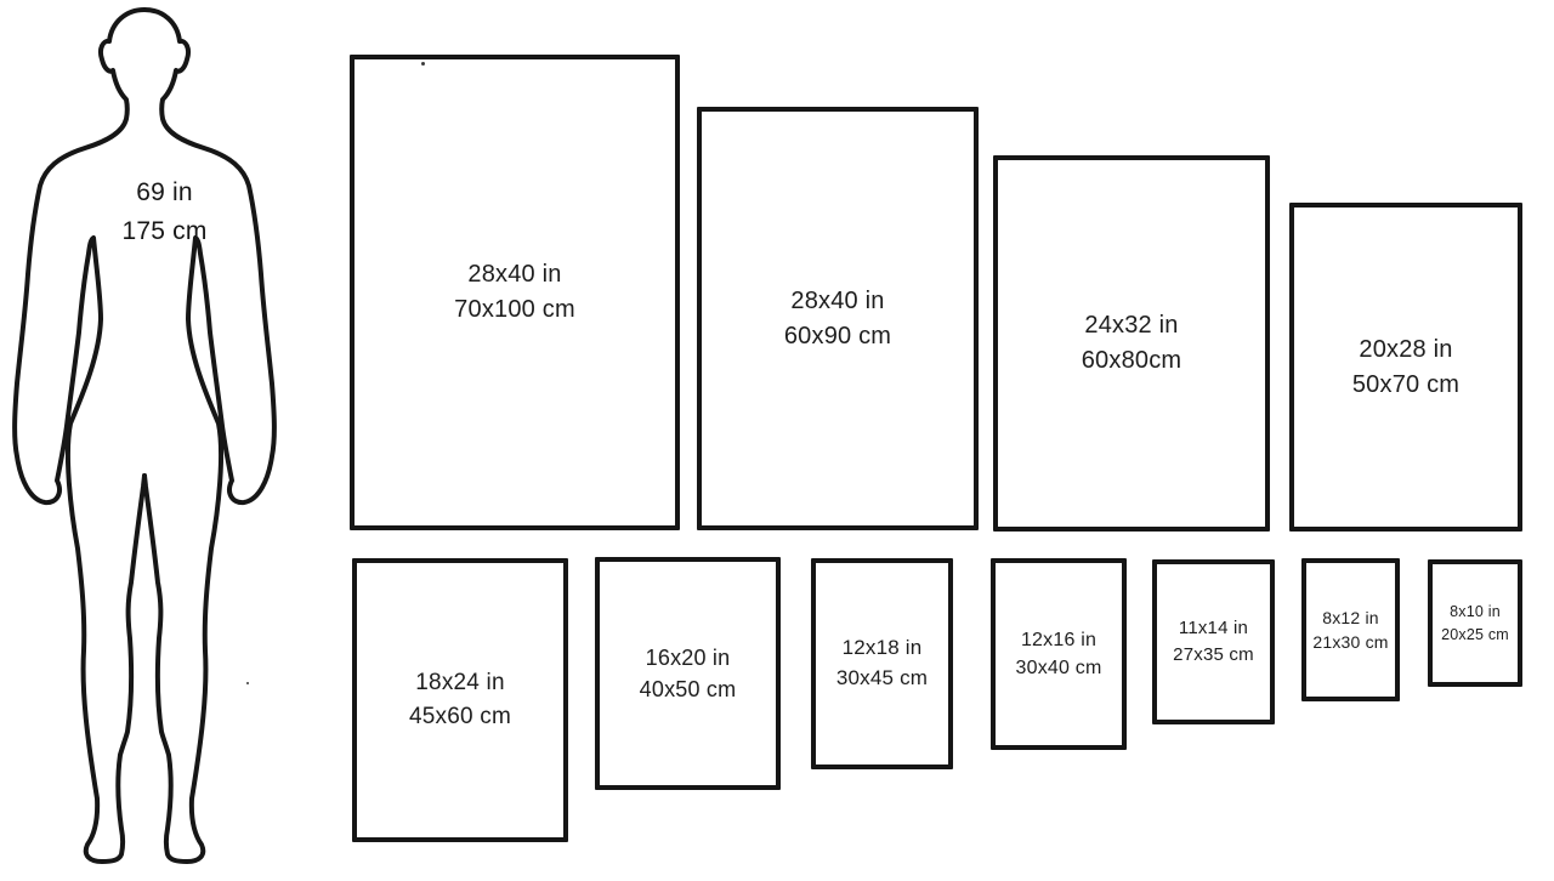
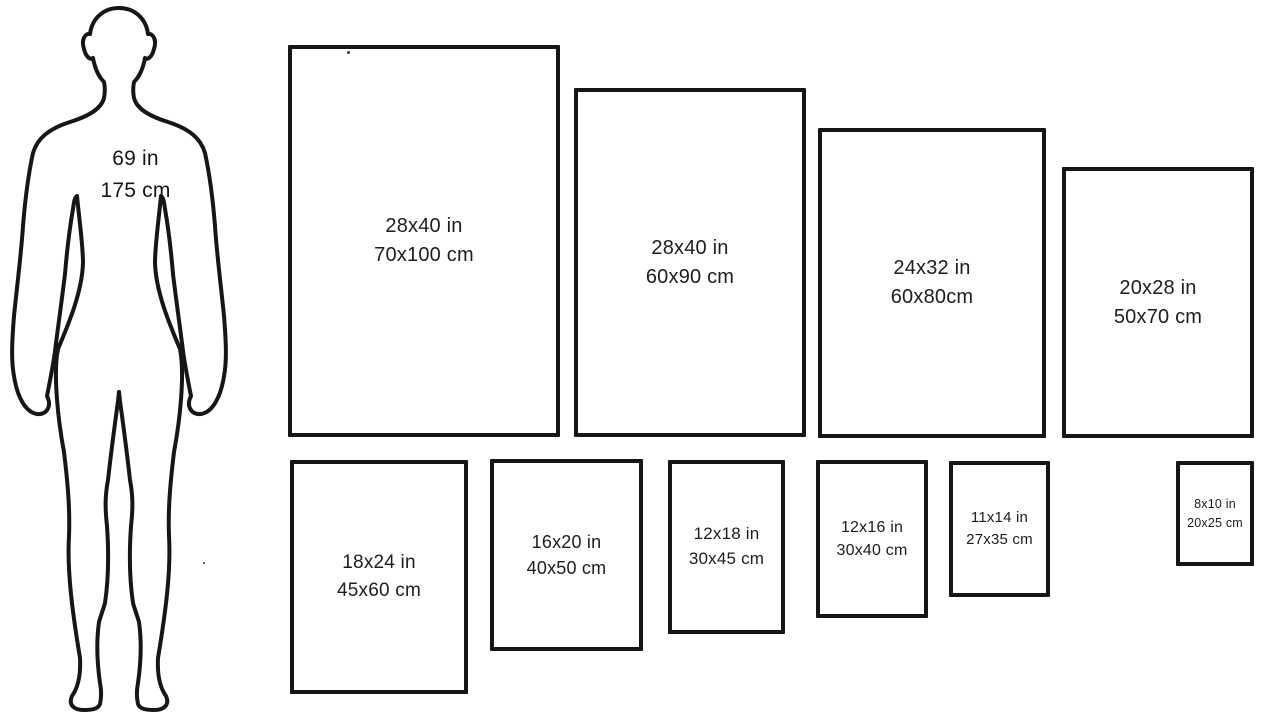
  69 in
  175 cm
  28x40 in
  70x100 cm
  28x40 in
  60x90 cm
  24x32 in
  60x80cm
  20x28 in
  50x70 cm
  18x24 in
  45x60 cm
  16x20 in
  40x50 cm
  12x18 in
  30x45 cm
  12x16 in
  30x40 cm
  11x14 in
  27x35 cm
- 8x12 in
- 21x30 cm
  8x10 in
  20x25 cm
